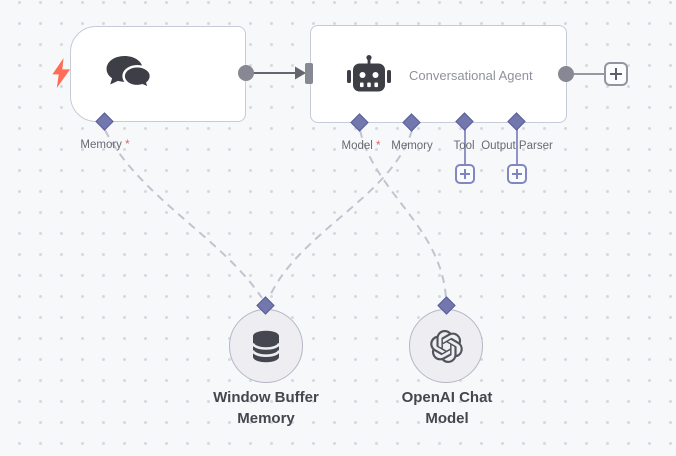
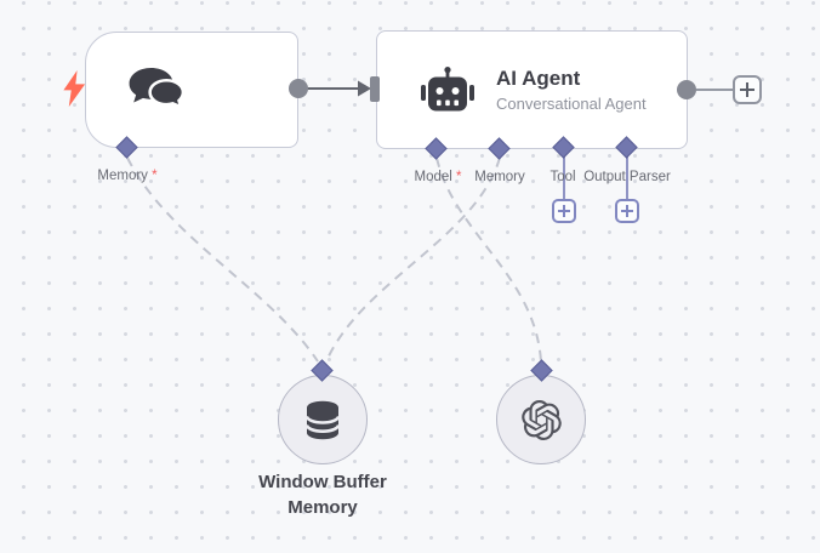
+ AI Agent
  Conversational Agent
  Memory *
  Model *
  Memory
  Tool
  Output Parser
  Window Buffer Memory
- OpenAI Chat Model
